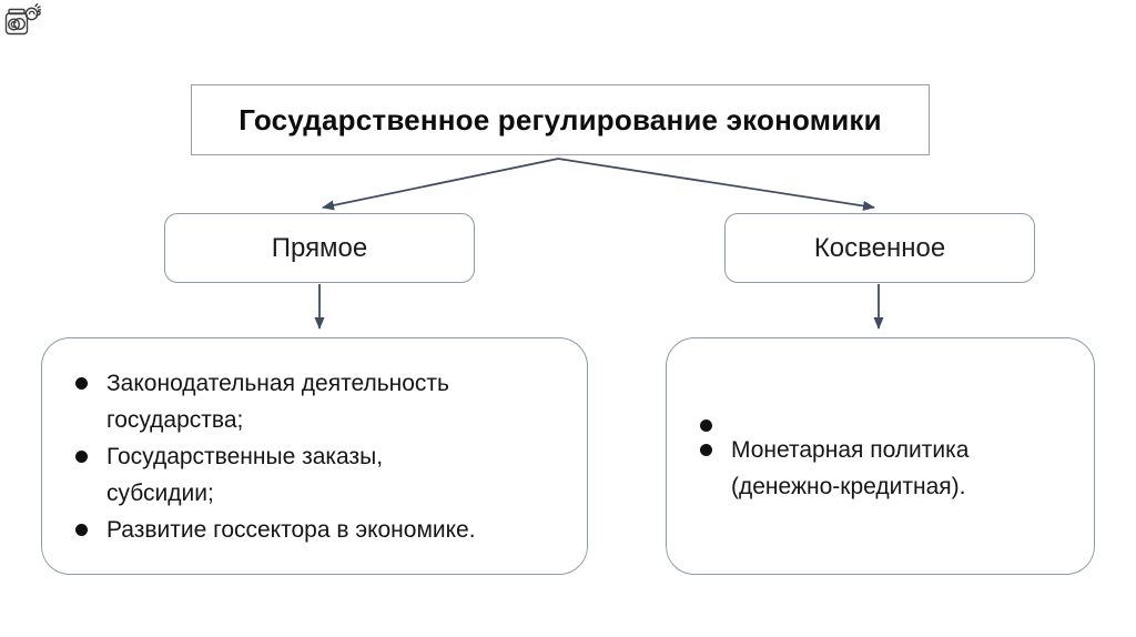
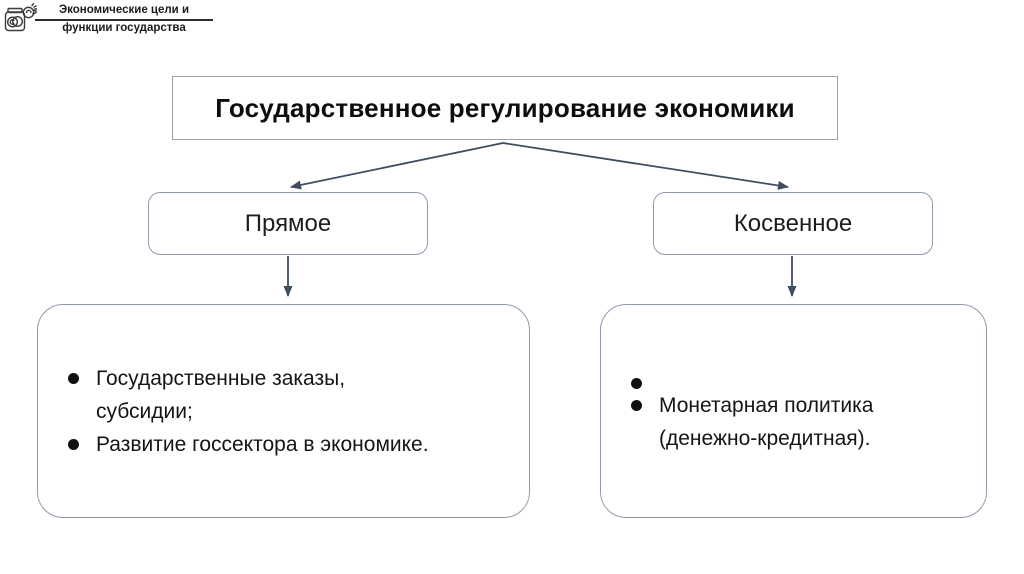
+ Экономические цели и
+ функции государства
  Государственное регулирование экономики
  Прямое
  Косвенное
- Законодательная деятельность
- государства;
  Государственные заказы,
  субсидии;
  Развитие госсектора в экономике.
  Монетарная политика
  (денежно-кредитная).
